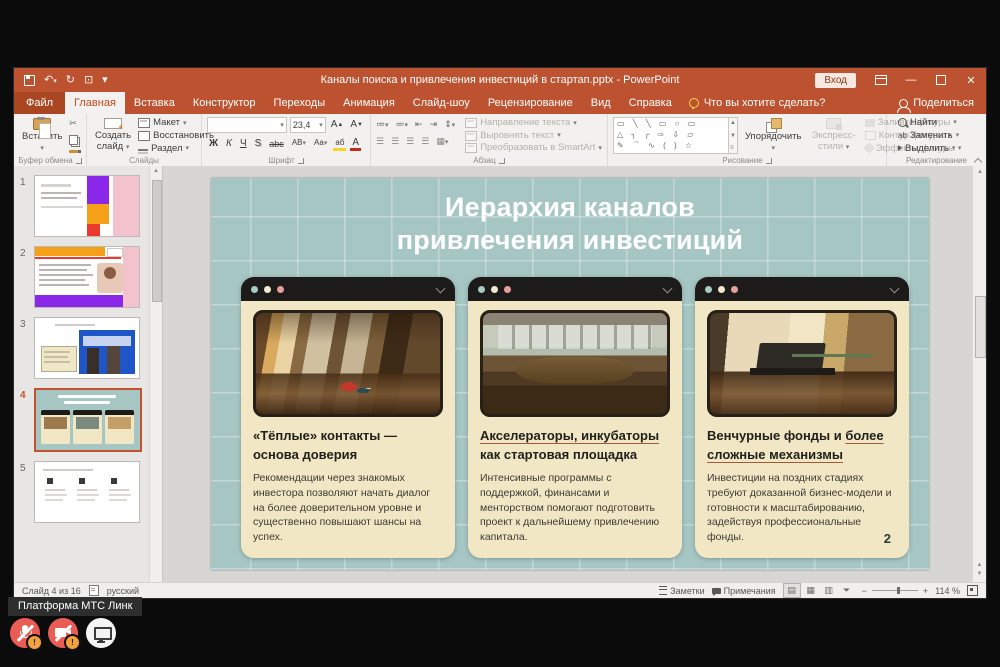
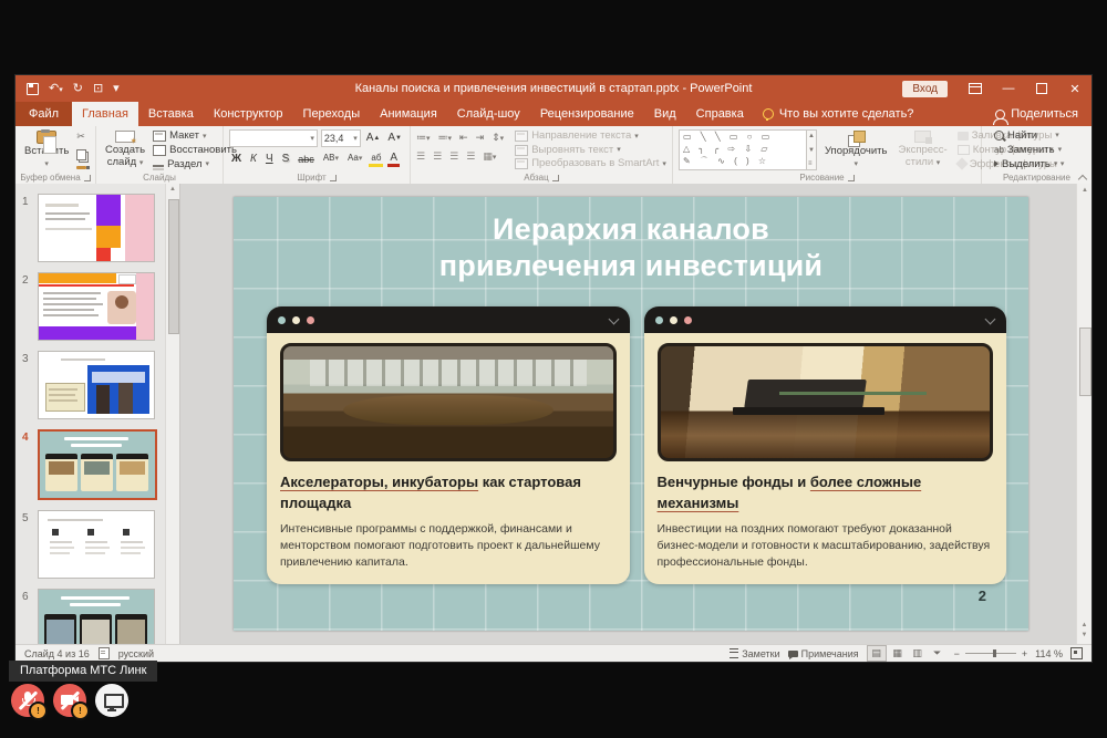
  ↻
  ⊡
  ▾
  Каналы поиска и привлечения инвестиций в стартап.pptx - PowerPoint
  Вход
  —
  ✕
  Файл
  Главная
  Вставка
  Конструктор
  Переходы
  Анимация
  Слайд-шоу
  Рецензирование
  Вид
  Справка
  Что вы хотите сделать?
  Поделиться
  ✂
  Буфер обмена
  Создать
  слайд
  Макет
  Восстановить
  Раздел
  Слайды
  23,4
  Ж
  К
  Ч
  S
  abc
  аб
  А
  Шрифт
  ⇤
  ⇥
  ☰
  ☰
  ☰
  ☰
  Направление текста
  Выровнять текст
  Преобразовать в SmartArt
  Абзац
  ▭ ╲ ╲ ▭ ○ ▭
  △ ╮ ╭ ⇨ ⇩ ▱
  ✎ ⌒ ∿ ( ) ☆
  Упорядочить
  Экспресс-
  стили
  Залиа фигуры
  Контур фигуры
  Эффекты фигуры
  Рисование
  Найти
  ab
  Заменить
  Выделить
  Редактирование
  1
  2
  3
  4
  5
+ 6
  Иерархия каналов
  привлечения инвестиций
- «Тёплые» контакты — основа доверия
- Рекомендации через знакомых инвестора позволяют начать диалог на более доверительном уровне и существенно повышают шансы на успех.
  Акселераторы, инкубаторы как стартовая площадка
  Интенсивные программы с поддержкой, финансами и менторством помогают подготовить проект к дальнейшему привлечению капитала.
  Венчурные фонды и более сложные механизмы
- Инвестиции на поздних стадиях требуют доказанной бизнес-модели и готовности к масштабированию, задействуя профессиональные фонды.
+ Инвестиции на поздних помогают требуют доказанной бизнес-модели и готовности к масштабированию, задействуя профессиональные фонды.
  2
  Слайд 4 из 16
  русский
  Заметки
  Примечания
  ▤
  ▦
  ▥
  ⏷
  −
  +
  114 %
  Платформа МТС Линк
  !
  !
